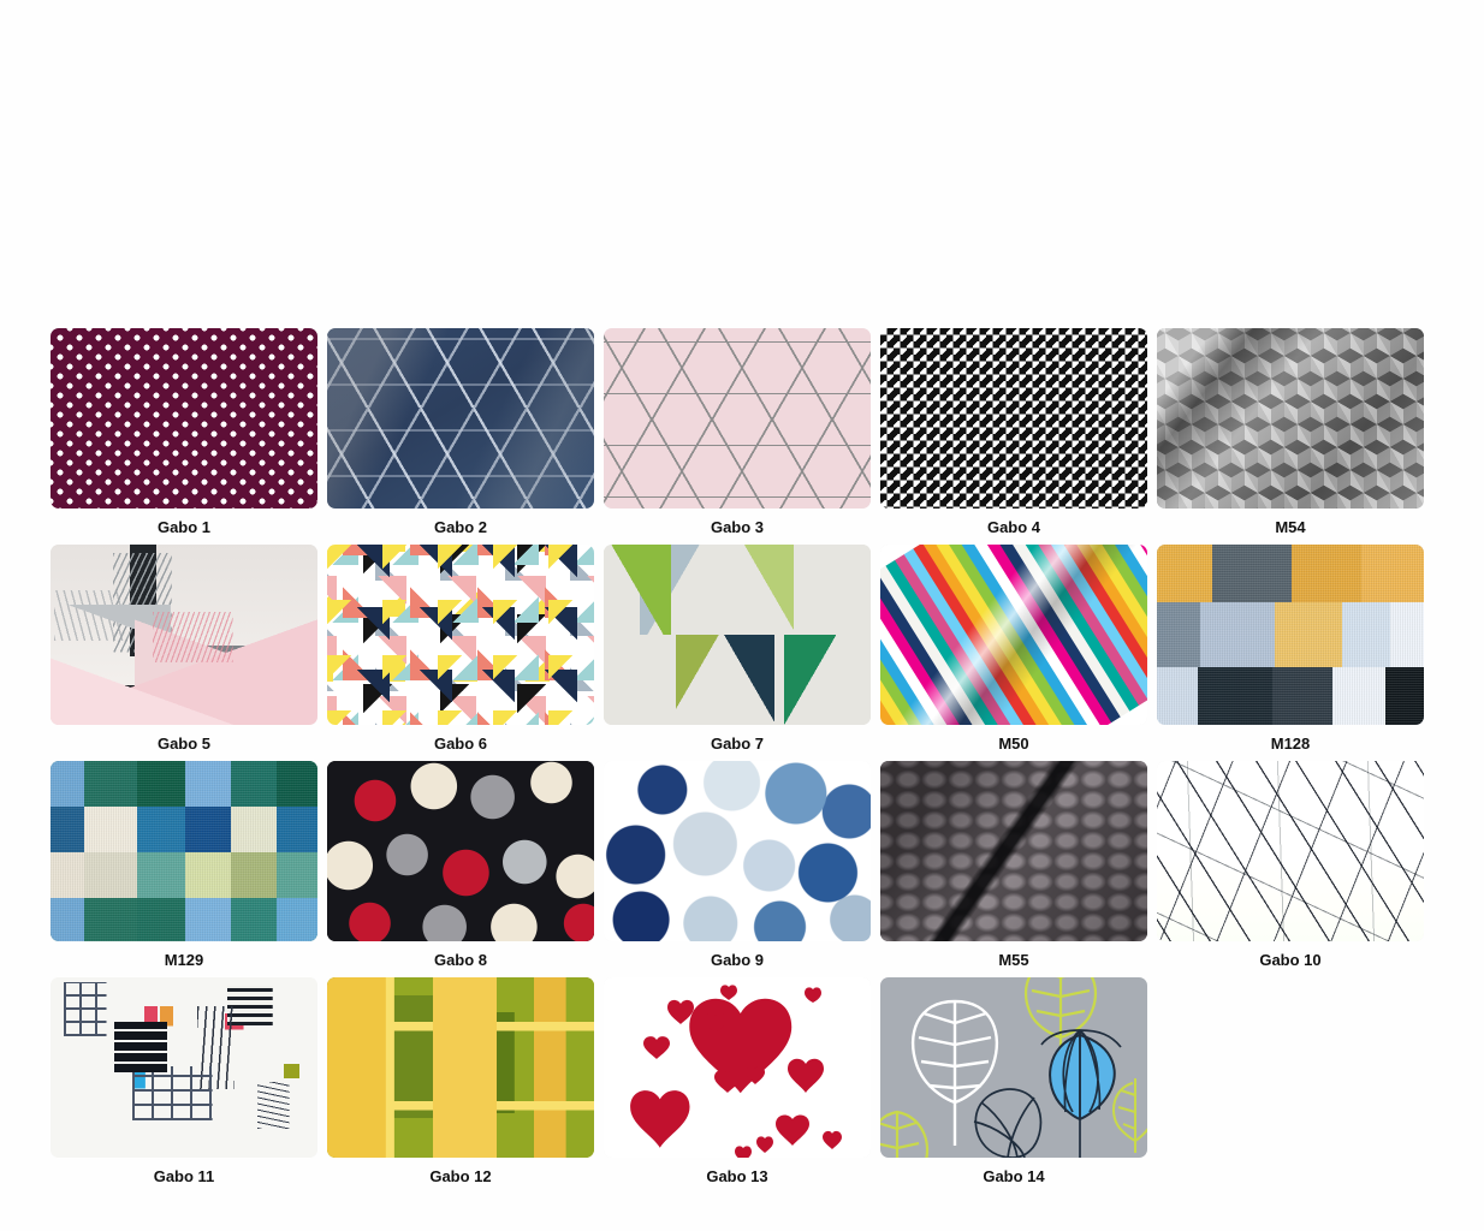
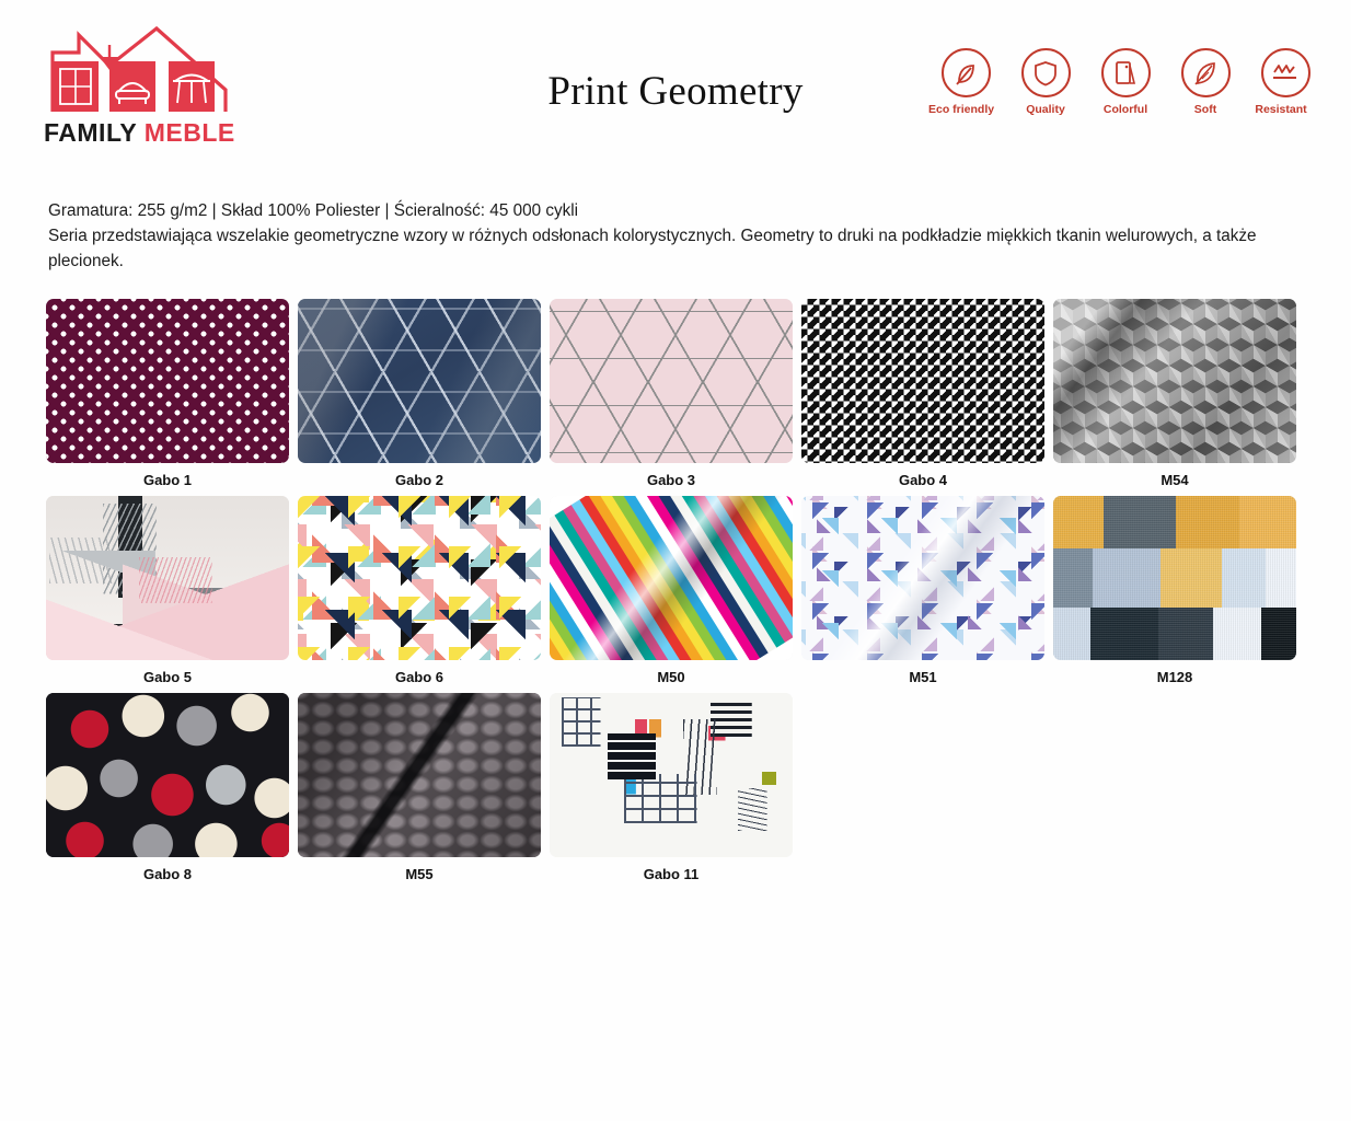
+ FAMILY MEBLE
+ Print Geometry
+ Eco friendly
+ Quality
+ Colorful
+ Soft
+ Resistant
+ Gramatura: 255 g/m2 | Skład 100% Poliester | Ścieralność: 45 000 cykli
+ Seria przedstawiająca wszelakie geometryczne wzory w różnych odsłonach kolorystycznych. Geometry to druki na podkładzie miękkich tkanin welurowych, a także plecionek.
  Gabo 1
  Gabo 2
  Gabo 3
  Gabo 4
  M54
  Gabo 5
  Gabo 6
- Gabo 7
  M50
+ M51
  M128
- M129
  Gabo 8
- Gabo 9
  M55
- Gabo 10
  Gabo 11
- Gabo 12
- Gabo 13
- Gabo 14
